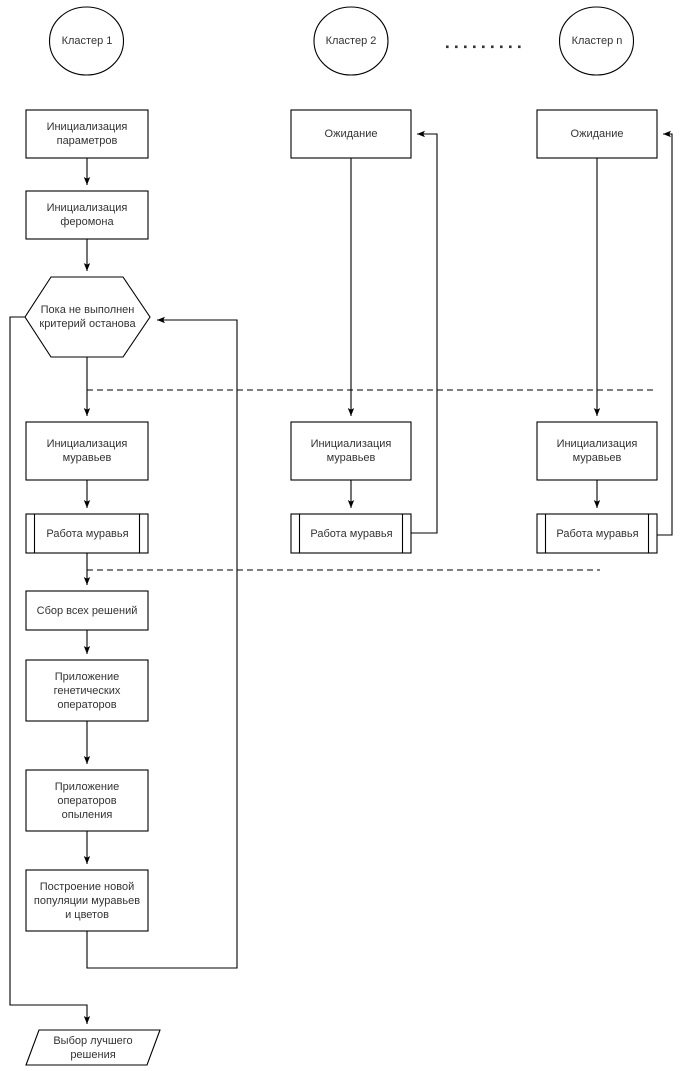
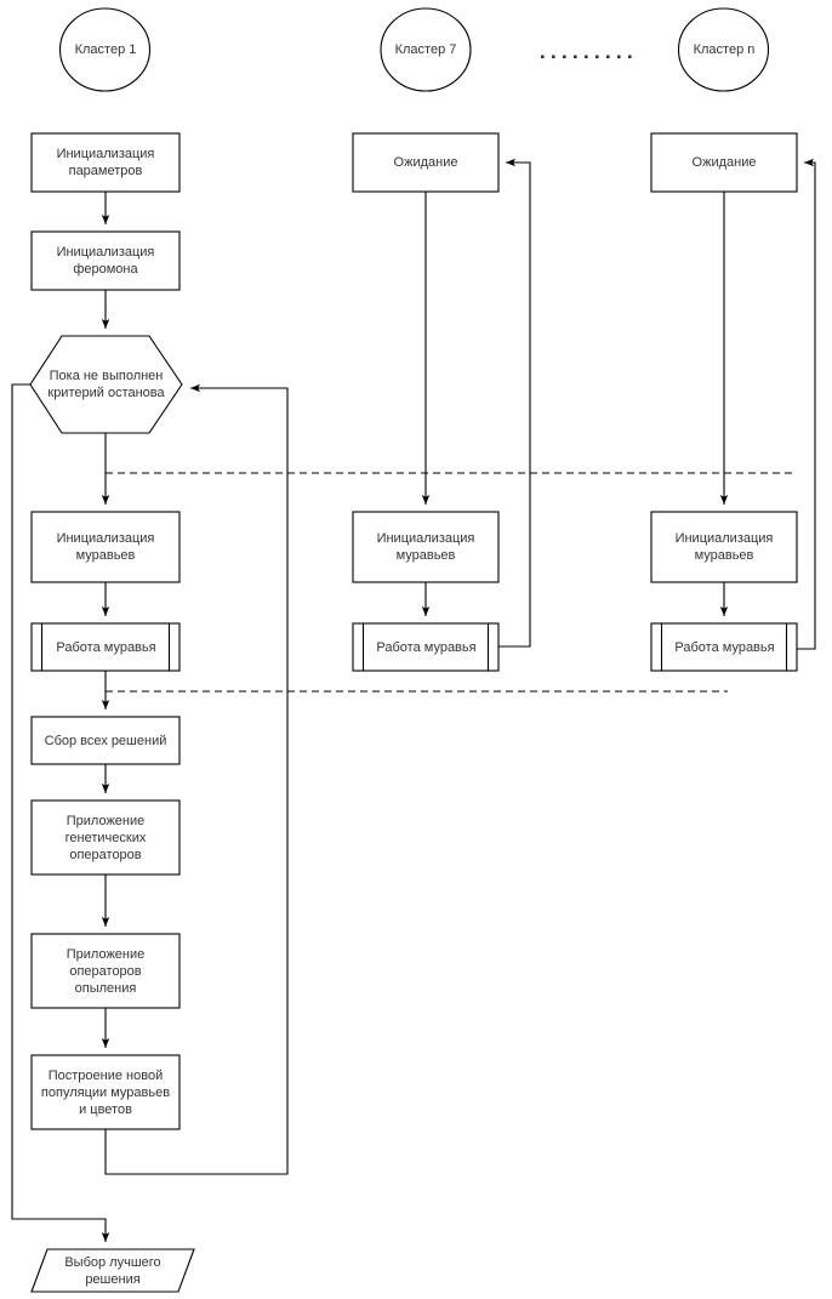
  Кластер 1
- Кластер 2
+ Кластер 7
  Кластер n
  Инициализация
  параметров
  Инициализация
  феромона
  Пока не выполнен
  критерий останова
  Инициализация
  муравьев
  Работа муравья
  Сбор всех решений
  Приложение
  генетических
  операторов
  Приложение
  операторов
  опыления
  Построение новой
  популяции муравьев
  и цветов
  Выбор лучшего
  решения
  Ожидание
  Инициализация
  муравьев
  Работа муравья
  Ожидание
  Инициализация
  муравьев
  Работа муравья
